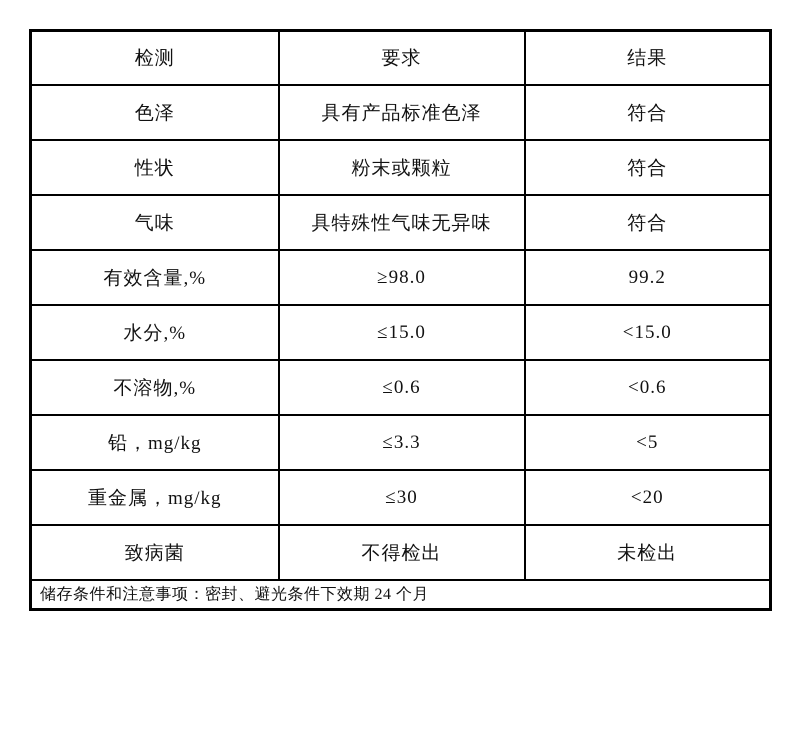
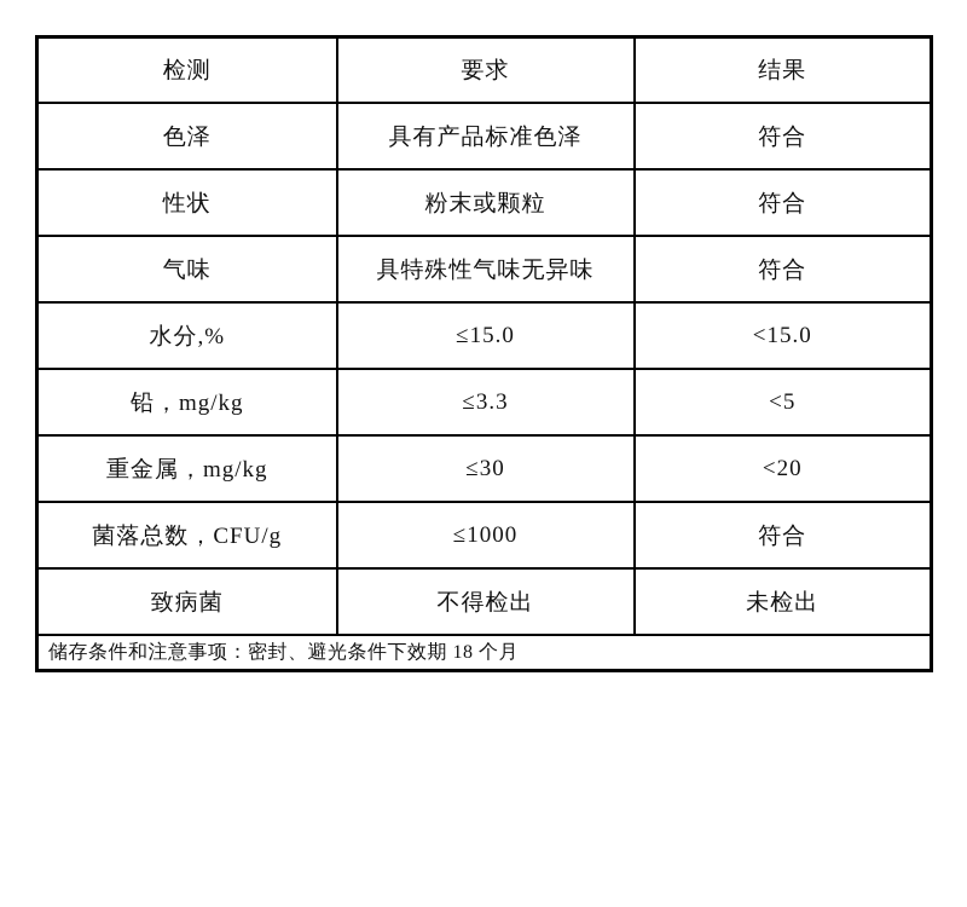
  检测	要求	结果
  色泽	具有产品标准色泽	符合
  性状	粉末或颗粒	符合
  气味	具特殊性气味无异味	符合
- 有效含量,%	≥98.0	99.2
  水分,%	≤15.0	<15.0
- 不溶物,%	≤0.6	<0.6
  铅，mg/kg	≤3.3	<5
  重金属，mg/kg	≤30	<20
+ 菌落总数，CFU/g	≤1000	符合
  致病菌	不得检出	未检出
- 储存条件和注意事项：密封、避光条件下效期 24 个月
+ 储存条件和注意事项：密封、避光条件下效期 18 个月
